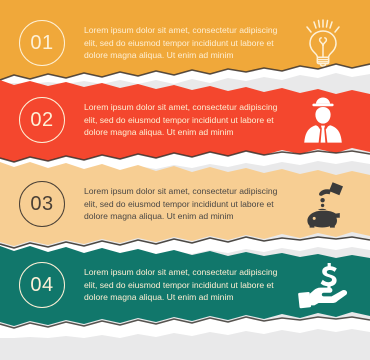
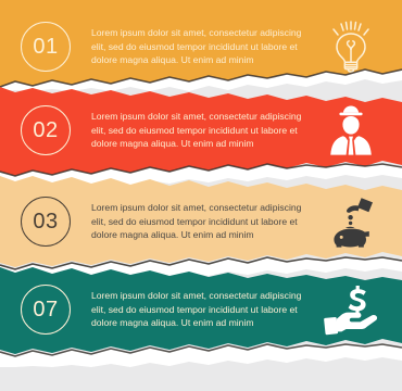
  01
  Lorem ipsum dolor sit amet, consectetur adipiscing elit, sed do eiusmod tempor incididunt ut labore et dolore magna aliqua. Ut enim ad minim
  02
  Lorem ipsum dolor sit amet, consectetur adipiscing elit, sed do eiusmod tempor incididunt ut labore et dolore magna aliqua. Ut enim ad minim
  03
  Lorem ipsum dolor sit amet, consectetur adipiscing elit, sed do eiusmod tempor incididunt ut labore et dolore magna aliqua. Ut enim ad minim
- 04
+ 07
  Lorem ipsum dolor sit amet, consectetur adipiscing elit, sed do eiusmod tempor incididunt ut labore et dolore magna aliqua. Ut enim ad minim
